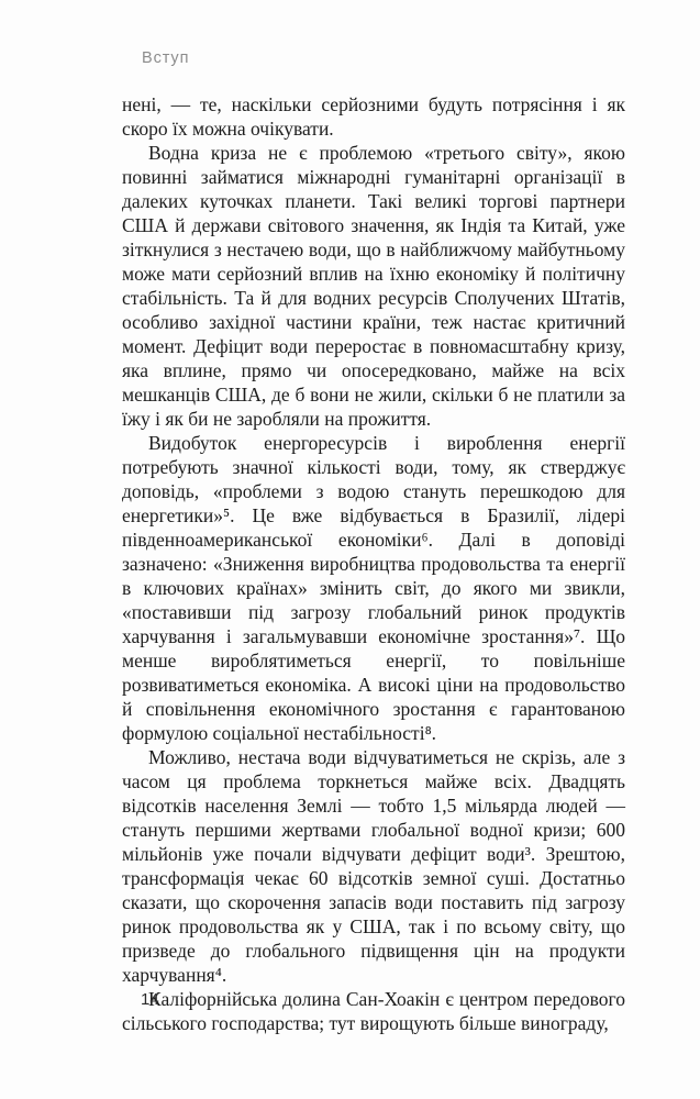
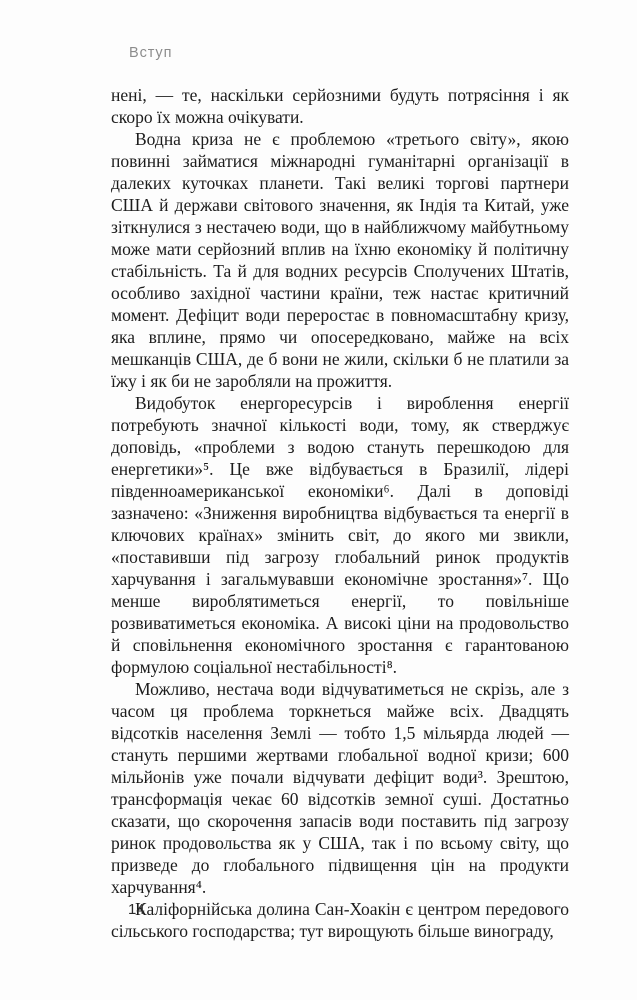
  Вступ
  нені, — те, наскільки серйозними будуть потрясіння і як скоро їх можна очікувати.
  Водна криза не є проблемою «третього світу», якою повинні займатися міжнародні гуманітарні організації в далеких куточках планети. Такі великі торгові партнери США й держави світового значення, як Індія та Китай, уже зіткнулися з нестачею води, що в найближчому майбутньому може мати серйозний вплив на їхню економіку й політичну стабільність. Та й для водних ресурсів Сполучених Штатів, особливо західної частини країни, теж настає критичний момент. Дефіцит води переростає в повномасштабну кризу, яка вплине, прямо чи опосередковано, майже на всіх мешканців США, де б вони не жили, скільки б не платили за їжу і як би не заробляли на прожиття.
- Видобуток енергоресурсів і вироблення енергії потребують значної кількості води, тому, як стверджує доповідь, «проблеми з водою стануть перешкодою для енергетики»⁵. Це вже відбувається в Бразилії, лідері південноамериканської економіки⁶. Далі в доповіді зазначено: «Зниження виробництва продовольства та енергії в ключових країнах» змінить світ, до якого ми звикли, «поставивши під загрозу глобальний ринок продуктів харчування і загальмувавши економічне зростання»⁷. Що менше вироблятиметься енергії, то повільніше розвиватиметься економіка. А високі ціни на продовольство й сповільнення економічного зростання є гарантованою формулою соціальної нестабільності⁸.
+ Видобуток енергоресурсів і вироблення енергії потребують значної кількості води, тому, як стверджує доповідь, «проблеми з водою стануть перешкодою для енергетики»⁵. Це вже відбувається в Бразилії, лідері південноамериканської економіки⁶. Далі в доповіді зазначено: «Зниження виробництва відбувається та енергії в ключових країнах» змінить світ, до якого ми звикли, «поставивши під загрозу глобальний ринок продуктів харчування і загальмувавши економічне зростання»⁷. Що менше вироблятиметься енергії, то повільніше розвиватиметься економіка. А високі ціни на продовольство й сповільнення економічного зростання є гарантованою формулою соціальної нестабільності⁸.
  Можливо, нестача води відчуватиметься не скрізь, але з часом ця проблема торкнеться майже всіх. Двадцять відсотків населення Землі — тобто 1,5 мільярда людей — стануть першими жертвами глобальної водної кризи; 600 мільйонів уже почали відчувати дефіцит води³. Зрештою, трансформація чекає 60 відсотків земної суші. Достатньо сказати, що скорочення запасів води поставить під загрозу ринок продовольства як у США, так і по всьому світу, що призведе до глобального підвищення цін на продукти харчування⁴.
  Каліфорнійська долина Сан-Хоакін є центром передового сільського господарства; тут вирощують більше винограду,
  14
